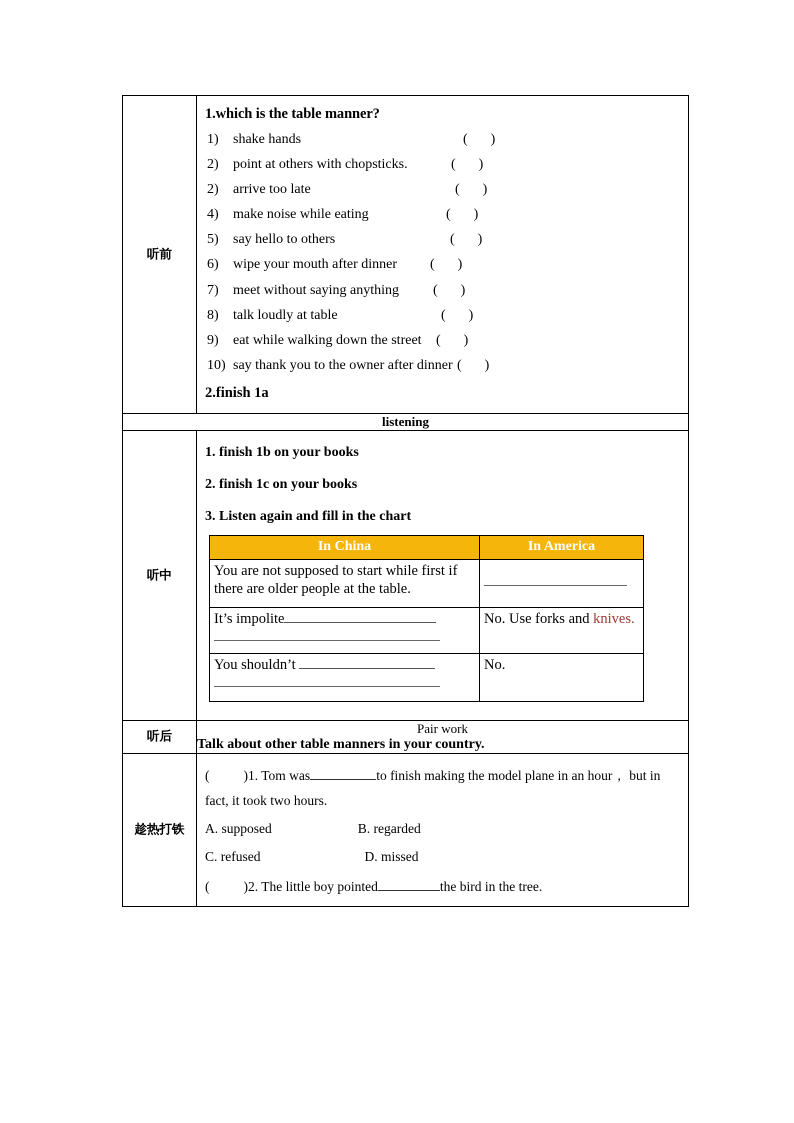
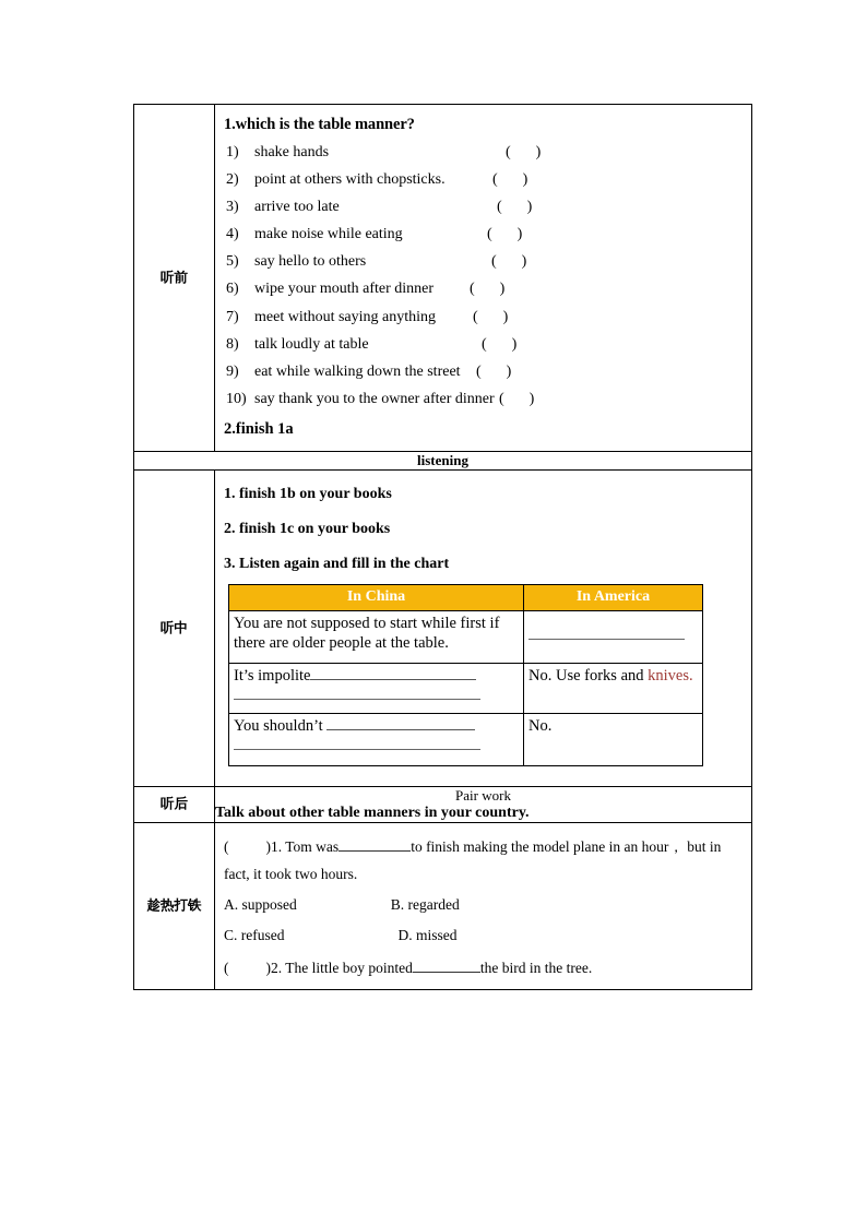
- 听前	1.which is the table manner? 1) shake hands ( ) 2) point at others with chopsticks. ( ) 2) arrive too late ( ) 4) make noise while eating ( ) 5) say hello to others ( ) 6) wipe your mouth after dinner ( ) 7) meet without saying anything ( ) 8) talk loudly at table ( ) 9) eat while walking down the street ( ) 10) say thank you to the owner after dinner ( ) 2.finish 1a
+ 听前	1.which is the table manner? 1) shake hands ( ) 2) point at others with chopsticks. ( ) 3) arrive too late ( ) 4) make noise while eating ( ) 5) say hello to others ( ) 6) wipe your mouth after dinner ( ) 7) meet without saying anything ( ) 8) talk loudly at table ( ) 9) eat while walking down the street ( ) 10) say thank you to the owner after dinner ( ) 2.finish 1a
  listening
  听中	1. finish 1b on your books 2. finish 1c on your books 3. Listen again and fill in the chart
  In China	In America
  You are not supposed to start while first if there are older people at the table.
  It’s impolite	No. Use forks and knives.
  You shouldn’t	No.
  听后
  Pair work
  Talk about other table manners in your country.
  趁热打铁	( )1. Tom was to finish making the model plane in an hour， but in fact, it took two hours. A. supposed B. regarded C. refused D. missed ( )2. The little boy pointed the bird in the tree.
